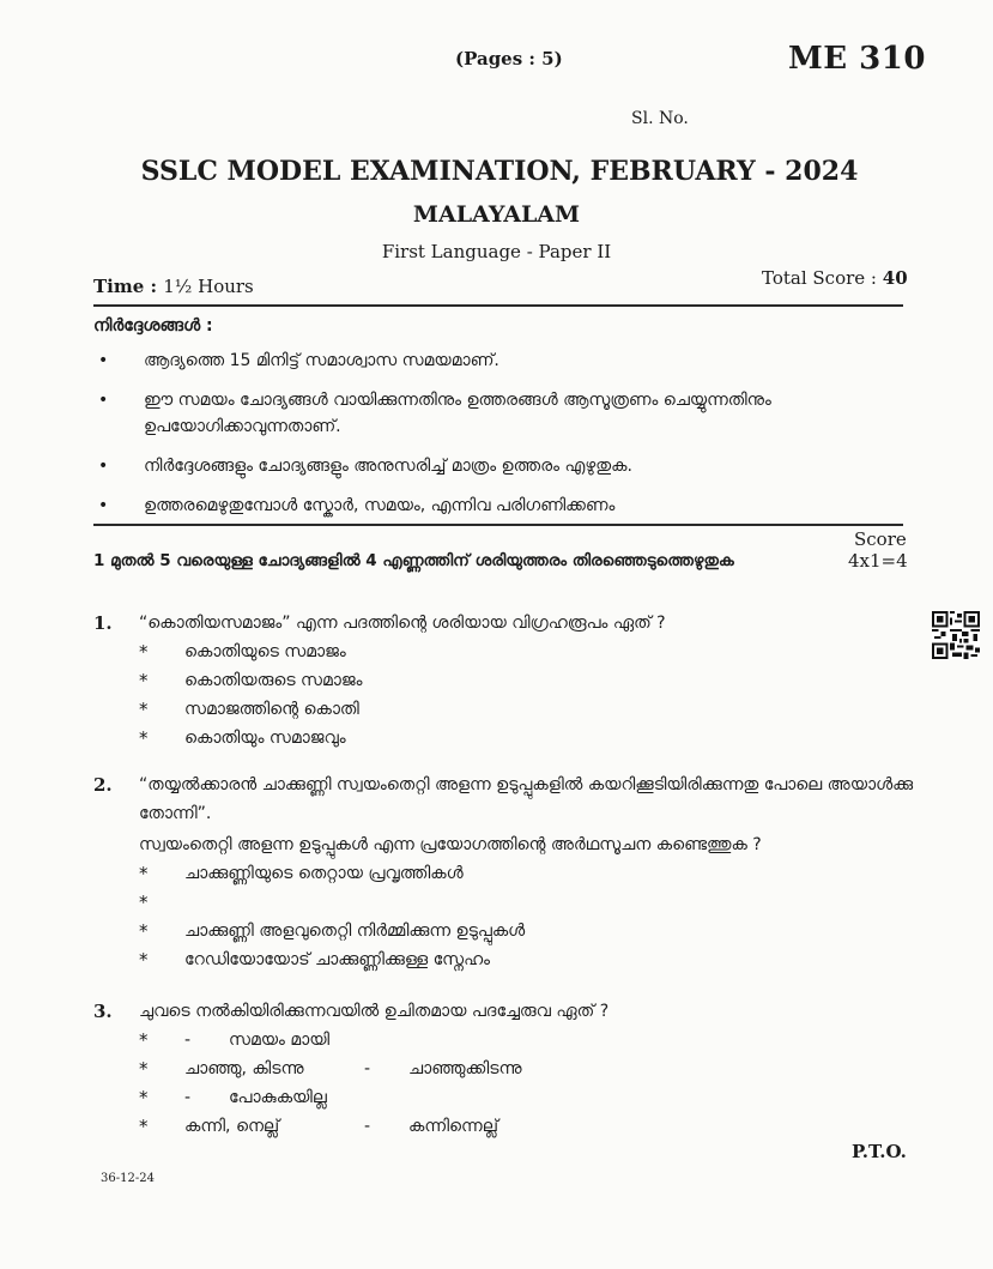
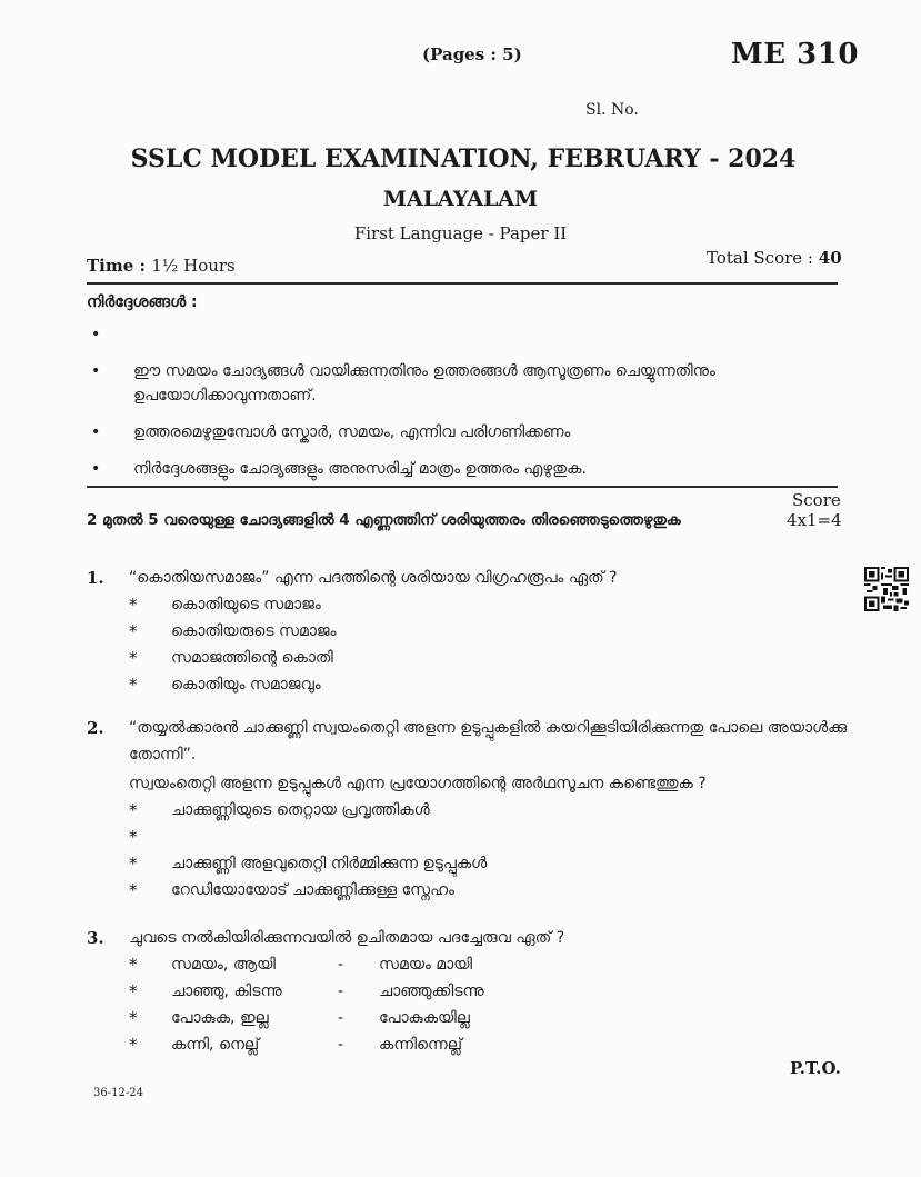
  (Pages : 5)
  ME 310
  Sl. No.
  SSLC MODEL EXAMINATION, FEBRUARY - 2024
  MALAYALAM
  First Language - Paper II
  Time : 1½ Hours
  Total Score : 40
  നിർദ്ദേശങ്ങൾ :
  •
- ആദ്യത്തെ 15 മിനിട്ട് സമാശ്വാസ സമയമാണ്.
  •
  ഈ സമയം ചോദ്യങ്ങൾ വായിക്കുന്നതിനും ഉത്തരങ്ങൾ ആസൂത്രണം ചെയ്യുന്നതിനും ഉപയോഗിക്കാവുന്നതാണ്.
  •
- നിർദ്ദേശങ്ങളും ചോദ്യങ്ങളും അനുസരിച്ച് മാത്രം ഉത്തരം എഴുതുക.
+ ഉത്തരമെഴുതുമ്പോൾ സ്കോർ, സമയം, എന്നിവ പരിഗണിക്കണം
  •
- ഉത്തരമെഴുതുമ്പോൾ സ്കോർ, സമയം, എന്നിവ പരിഗണിക്കണം
+ നിർദ്ദേശങ്ങളും ചോദ്യങ്ങളും അനുസരിച്ച് മാത്രം ഉത്തരം എഴുതുക.
  Score
  4x1=4
- 1 മുതൽ 5 വരെയുള്ള ചോദ്യങ്ങളിൽ 4 എണ്ണത്തിന് ശരിയുത്തരം തിരഞ്ഞെടുത്തെഴുതുക
+ 2 മുതൽ 5 വരെയുള്ള ചോദ്യങ്ങളിൽ 4 എണ്ണത്തിന് ശരിയുത്തരം തിരഞ്ഞെടുത്തെഴുതുക
  1.
  “കൊതിയസമാജം” എന്ന പദത്തിന്റെ ശരിയായ വിഗ്രഹരൂപം ഏത് ?
  *
  കൊതിയുടെ സമാജം
  *
  കൊതിയരുടെ സമാജം
  *
  സമാജത്തിന്റെ കൊതി
  *
  കൊതിയും സമാജവും
  2.
  “തയ്യൽക്കാരൻ ചാക്കുണ്ണി സ്വയംതെറ്റി അളന്ന ഉടുപ്പുകളിൽ കയറിക്കൂടിയിരിക്കുന്നതു പോലെ അയാൾക്കു തോന്നി”.
  സ്വയംതെറ്റി അളന്ന ഉടുപ്പുകൾ എന്ന പ്രയോഗത്തിന്റെ അർഥസൂചന കണ്ടെത്തുക ?
  *
  ചാക്കുണ്ണിയുടെ തെറ്റായ പ്രവൃത്തികൾ
  *
  *
  ചാക്കുണ്ണി അളവുതെറ്റി നിർമ്മിക്കുന്ന ഉടുപ്പുകൾ
  *
  റേഡിയോയോട് ചാക്കുണ്ണിക്കുള്ള സ്നേഹം
  3.
  ചുവടെ നൽകിയിരിക്കുന്നവയിൽ ഉചിതമായ പദച്ചേരുവ ഏത് ?
  *
+ സമയം, ആയി
  -
  സമയം മായി
  *
  ചാഞ്ഞു, കിടന്നു
  -
  ചാഞ്ഞുക്കിടന്നു
  *
+ പോകുക, ഇല്ല
  -
  പോകുകയില്ല
  *
  കന്നി, നെല്ല്
  -
  കന്നിന്നെല്ല്
  P.T.O.
  36-12-24
